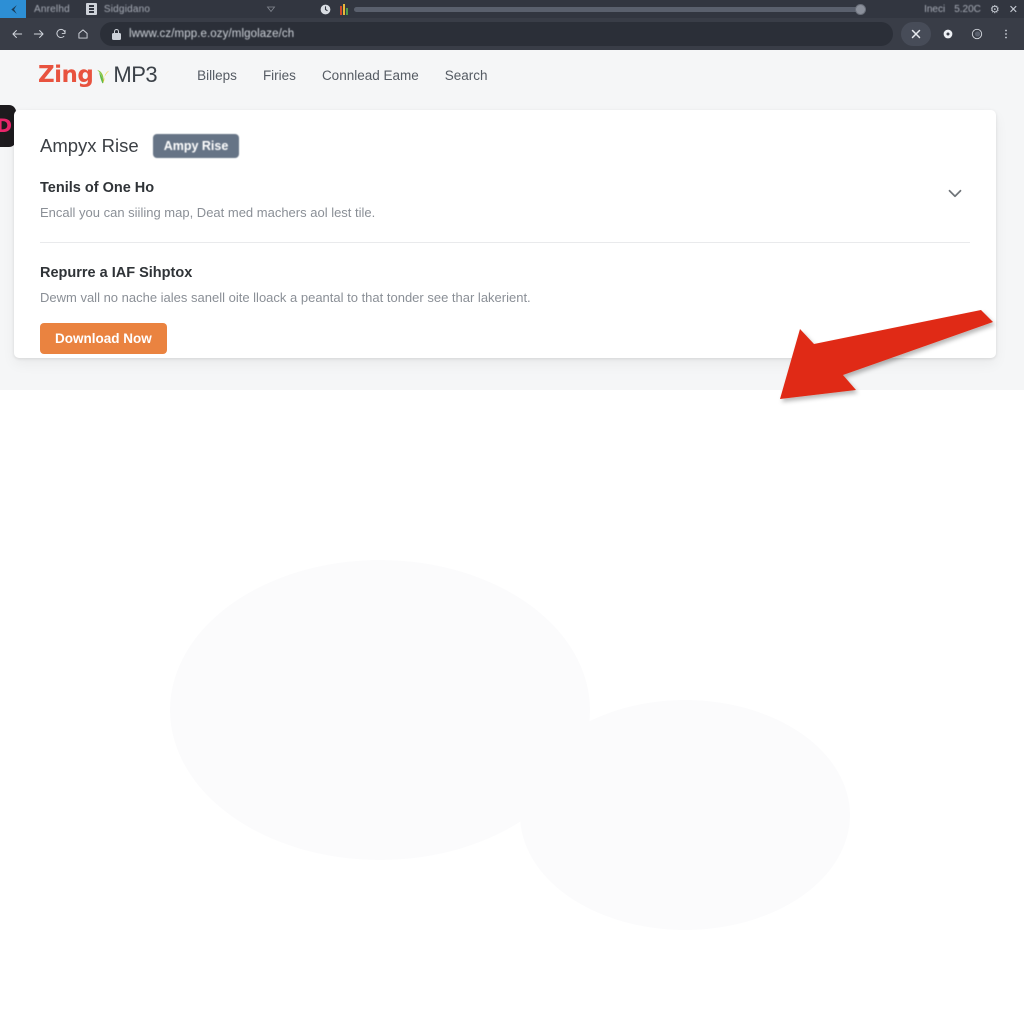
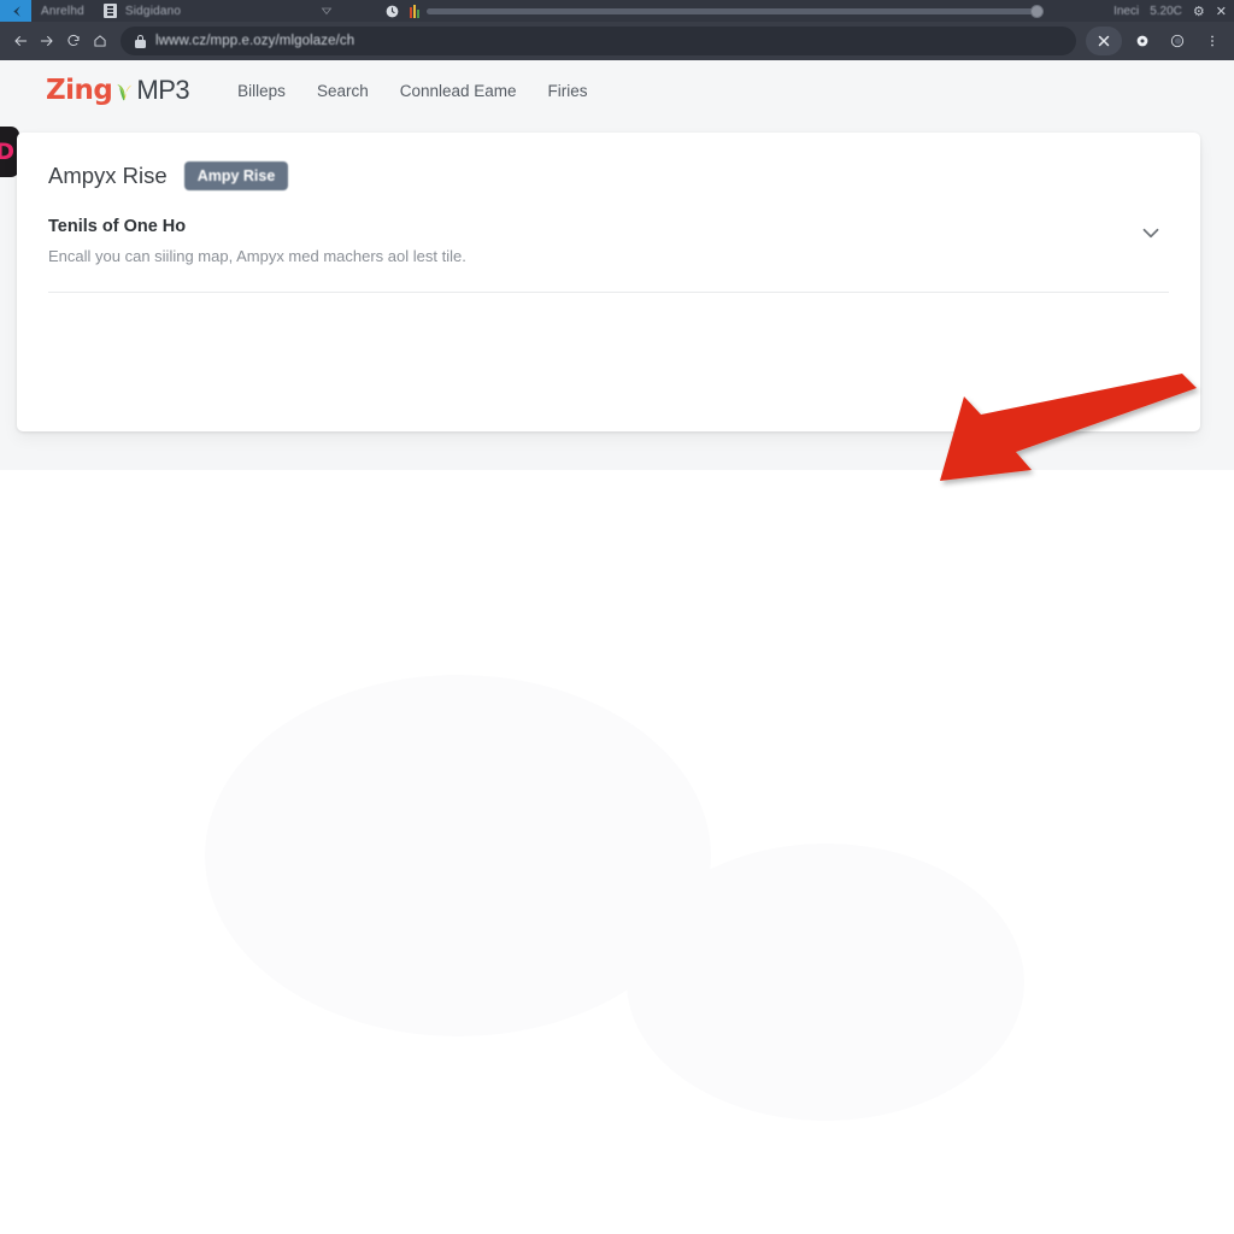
  Anrelhd
  Sidgidano
  Ineci
  5.20C
  ⚙
  ✕
  lwww.cz/mpp.e.ozy/mlgolaze/ch
  D
  Zing
  MP3
  Billeps
- Firies
+ Search
  Connlead Eame
- Search
+ Firies
  Ampyx Rise
  Ampy Rise
  Tenils of One Ho
- Encall you can siiling map, Deat med machers aol lest tile.
+ Encall you can siiling map, Ampyx med machers aol lest tile.
- Repurre a IAF Sihptox
- Dewm vall no nache iales sanell oite lloack a peantal to that tonder see thar lakerient.
- Download Now
